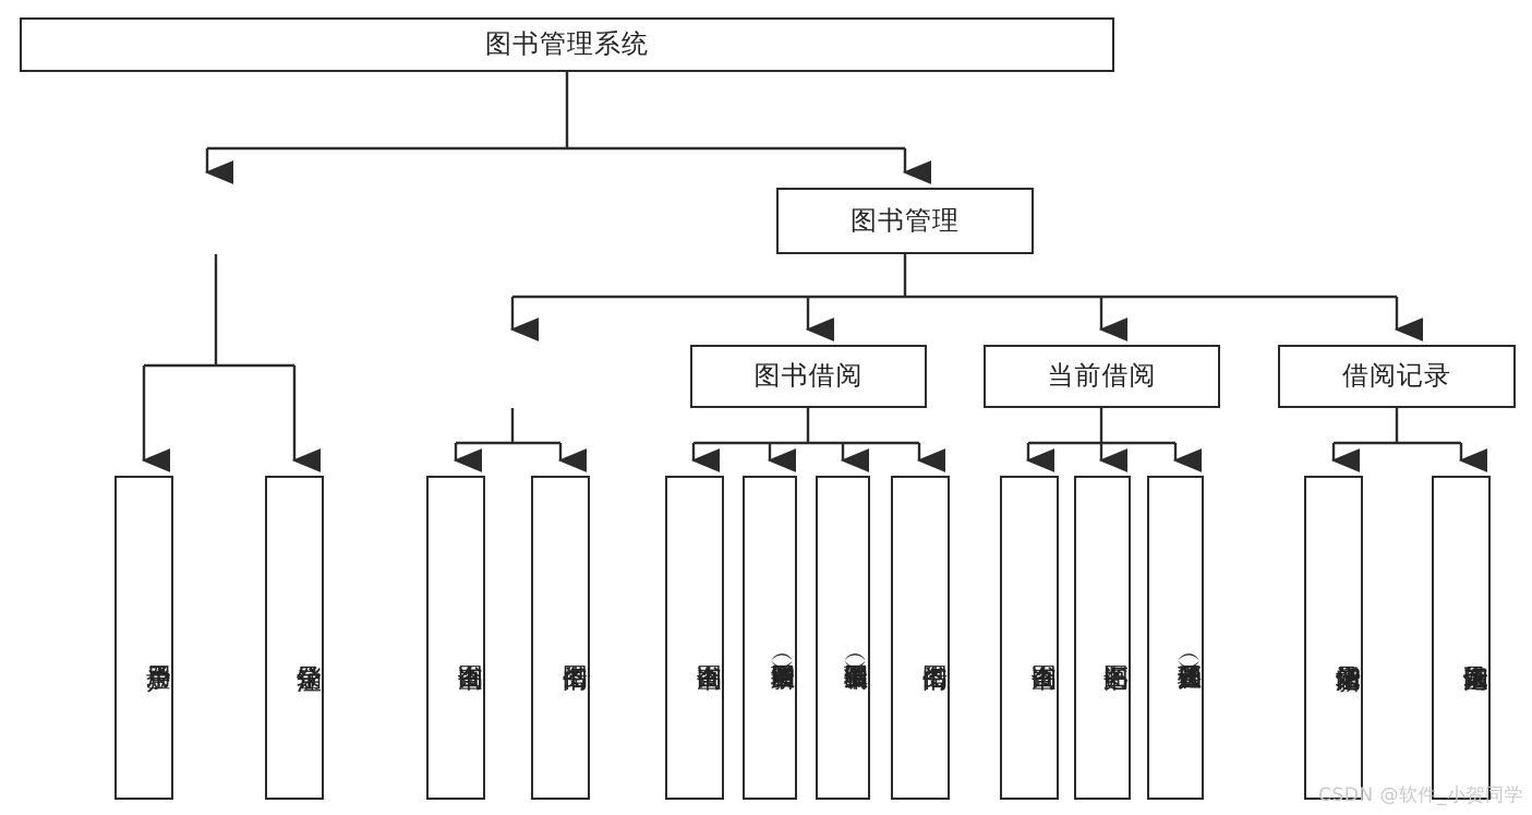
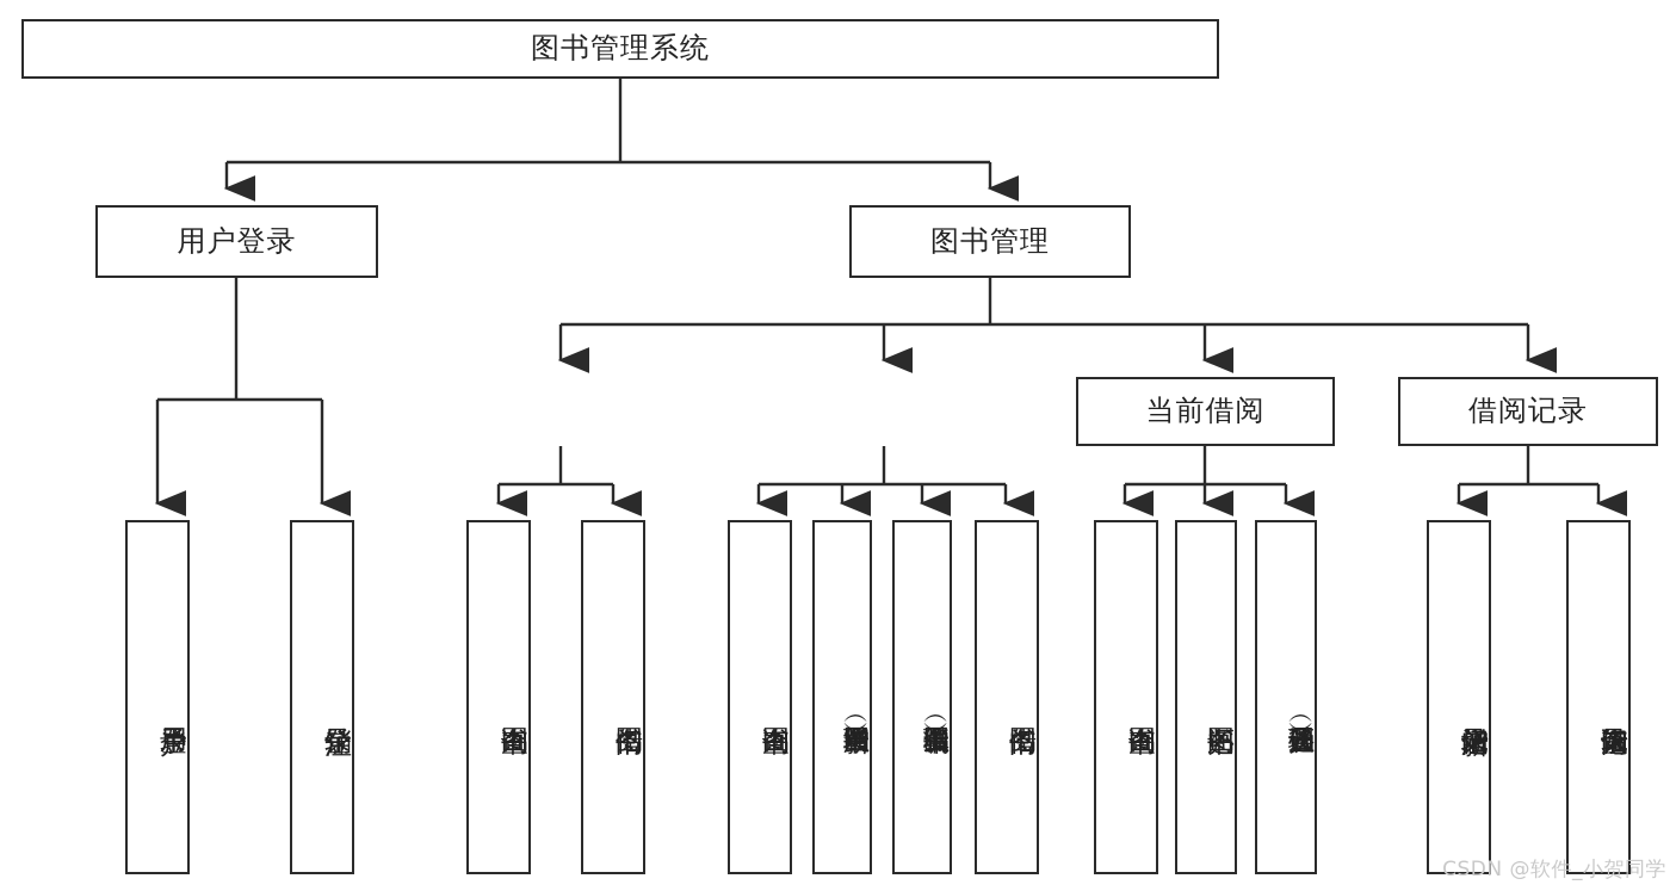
  图书管理系统
+ 用户登录
  图书管理
- 图书借阅
  当前借阅
  借阅记录
  CSDN @软件_小贺同学
